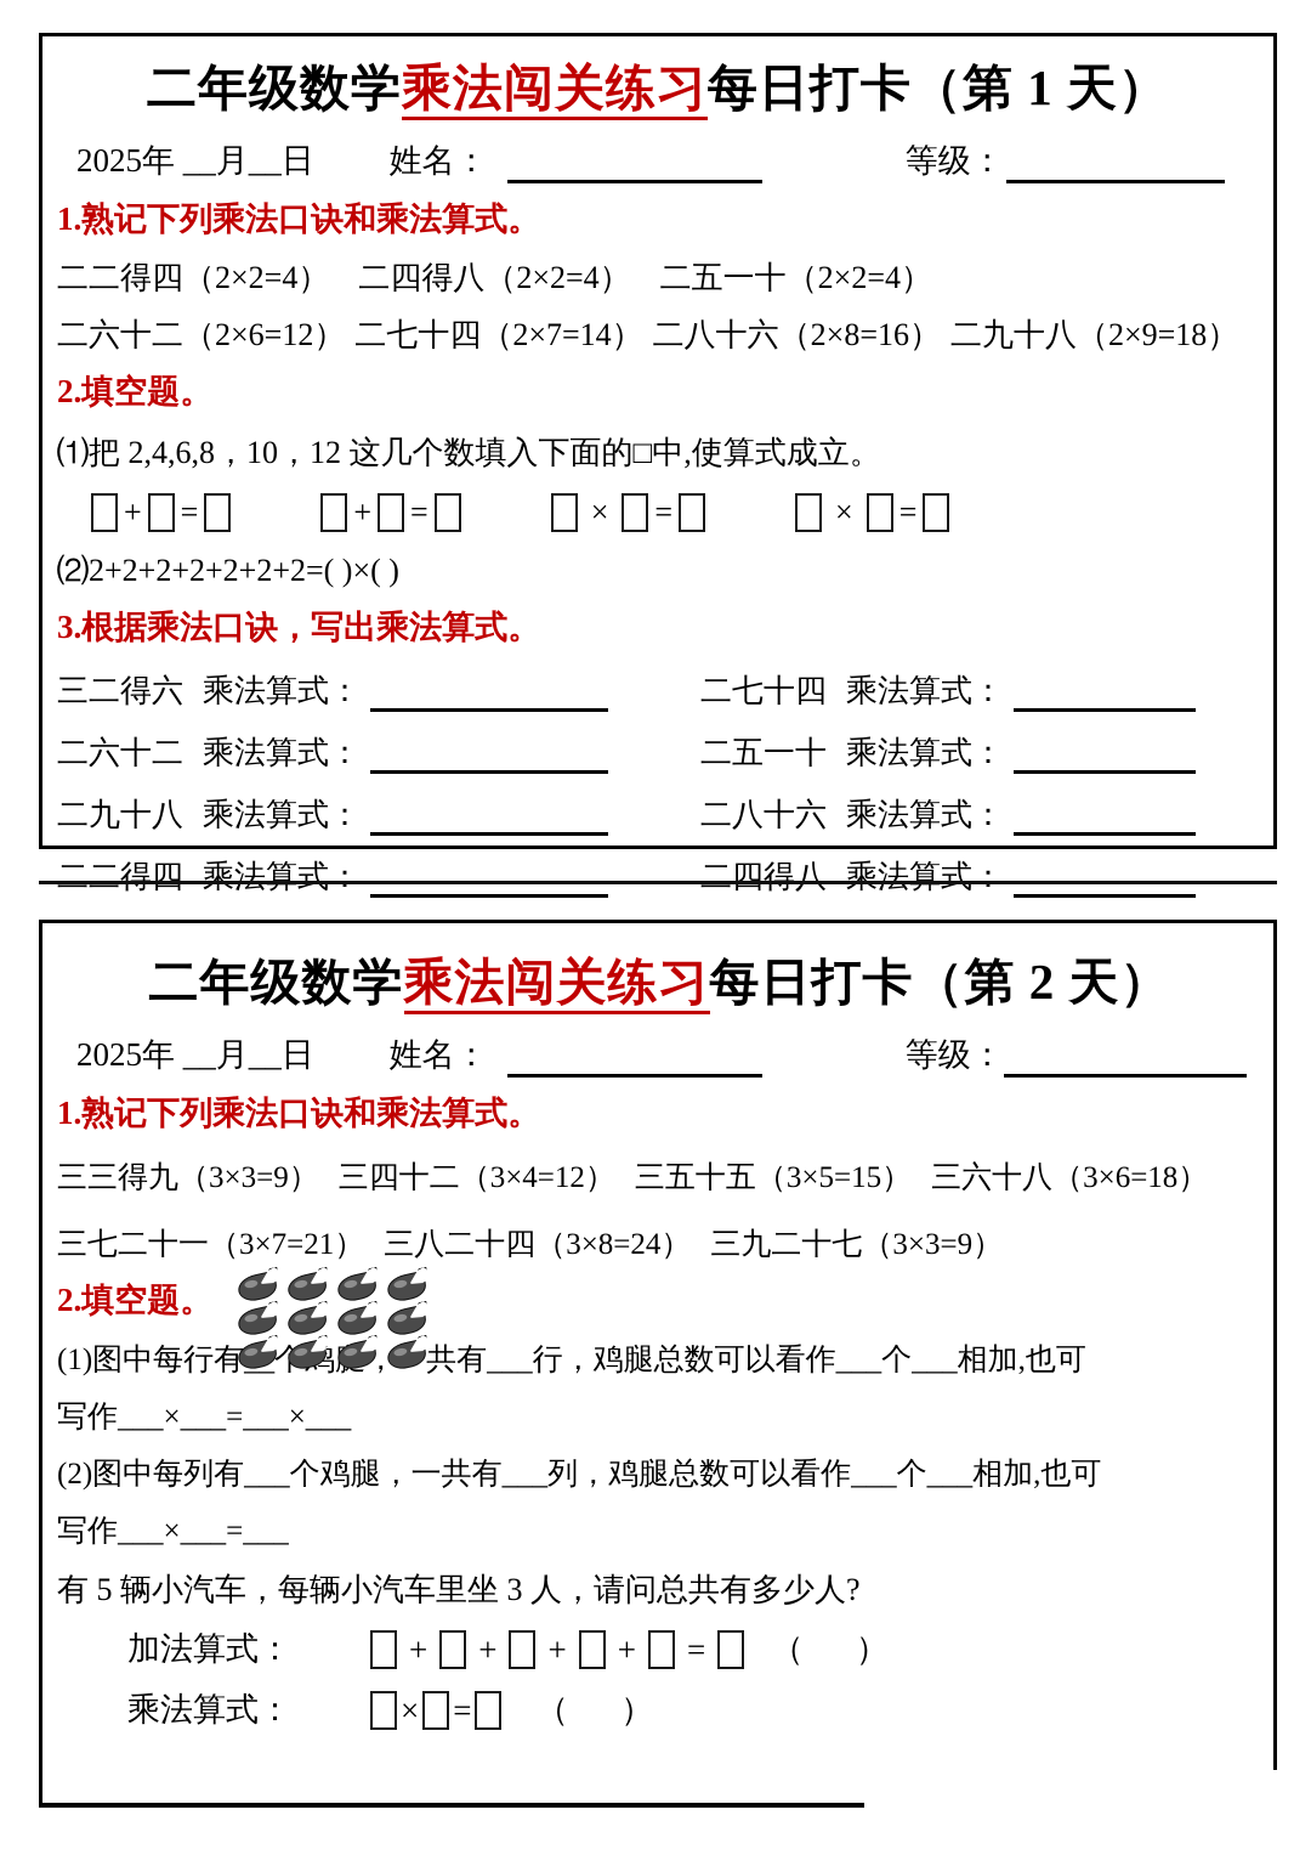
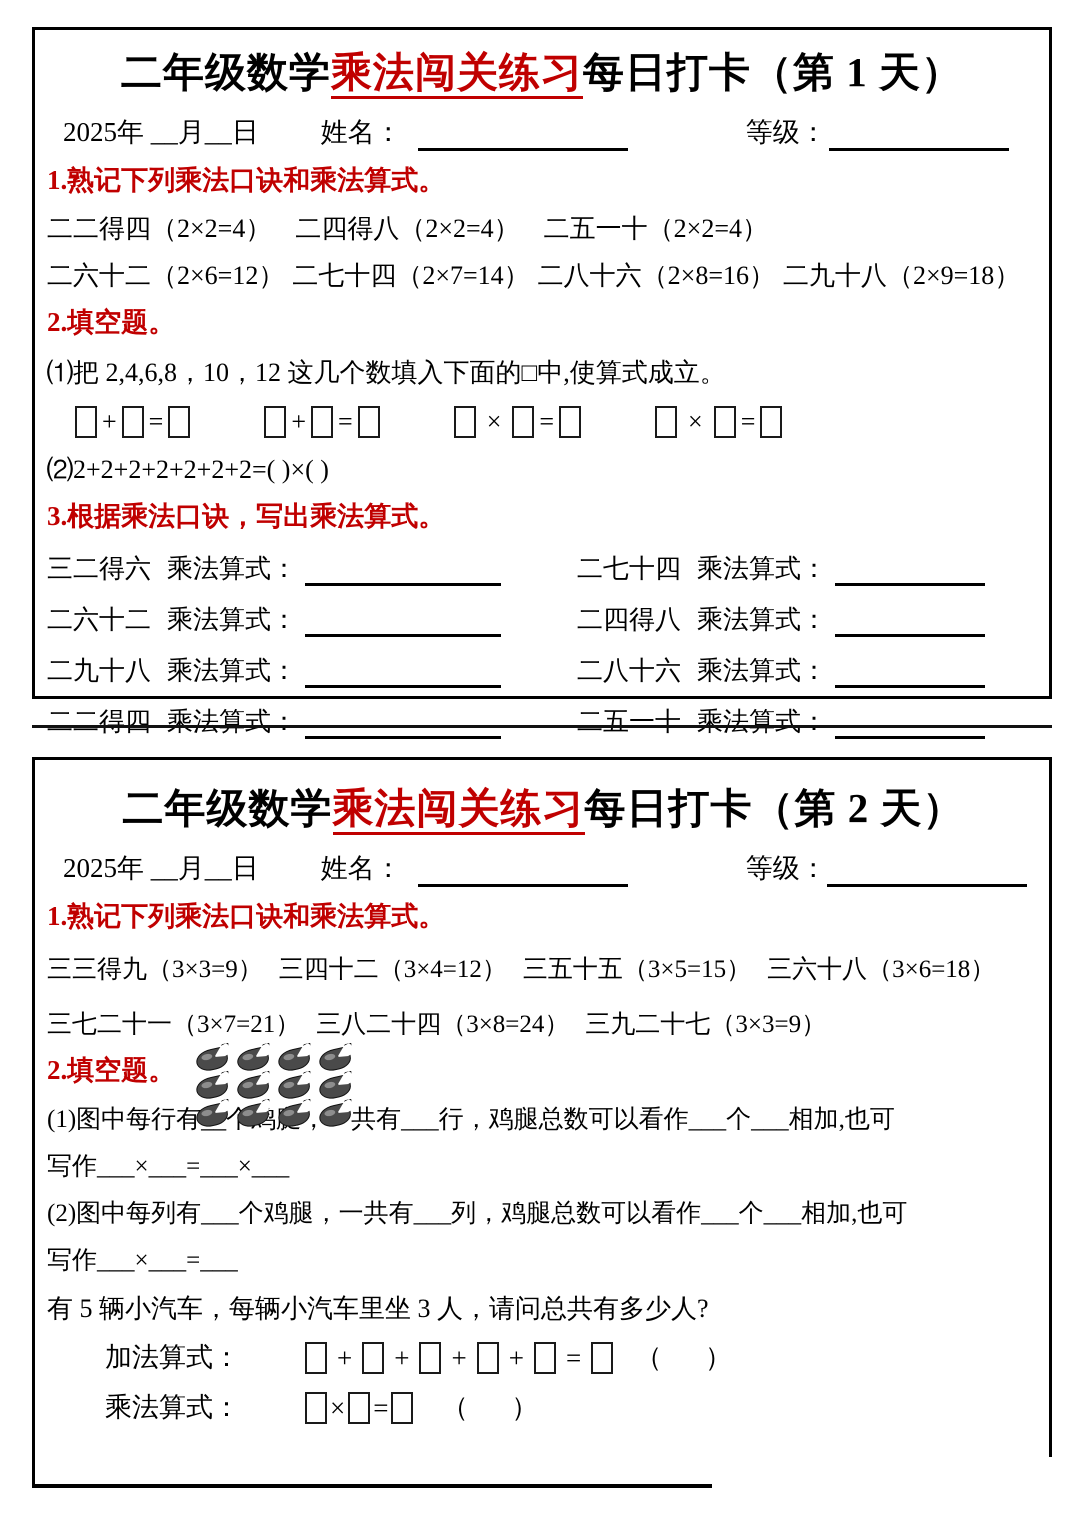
  二年级数学乘法闯关练习每日打卡（第 1 天）
  2025年 __月__日
  姓名：
  等级：
  1.熟记下列乘法口诀和乘法算式。
  二二得四（2×2=4）
  二四得八（2×2=4）
  二五一十（2×2=4）
  二六十二（2×6=12）
  二七十四（2×7=14）
  二八十六（2×8=16）
  二九十八（2×9=18）
  2.填空题。
  ⑴把 2,4,6,8，10，12 这几个数填入下面的□中,使算式成立。
  +
  =
  +
  =
  ×
  =
  ×
  =
  ⑵2+2+2+2+2+2+2=( )×( )
  3.根据乘法口诀，写出乘法算式。
  三二得六
  乘法算式：
  二七十四
  乘法算式：
  二六十二
  乘法算式：
- 二五一十
+ 二四得八
  乘法算式：
  二九十八
  乘法算式：
  二八十六
  乘法算式：
  二二得四
  乘法算式：
- 二四得八
+ 二五一十
  乘法算式：
  二年级数学乘法闯关练习每日打卡（第 2 天）
  2025年 __月__日
  姓名：
  等级：
  1.熟记下列乘法口诀和乘法算式。
  三三得九（3×3=9）
  三四十二（3×4=12）
  三五十五（3×5=15）
  三六十八（3×6=18）
  三七二十一（3×7=21）
  三八二十四（3×8=24）
  三九二十七（3×3=9）
  2.填空题。
  (1)图中每行有，共有___行，鸡腿总数可以看作___个___相加,也可
  写作___×___=___×___
  (2)图中每列有___个鸡腿，一共有___列，鸡腿总数可以看作___个___相加,也可
  写作___×___=___
  有 5 辆小汽车，每辆小汽车里坐 3 人，请问总共有多少人?
  加法算式：
  +
  +
  +
  +
  =
  （ ）
  乘法算式：
  ×
  =
  （ ）
